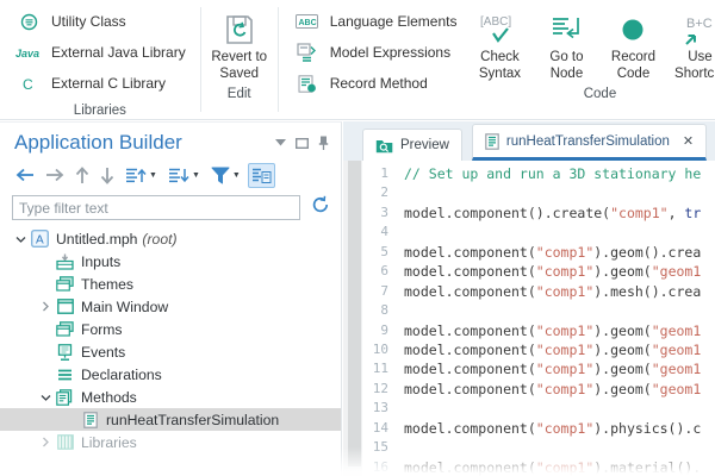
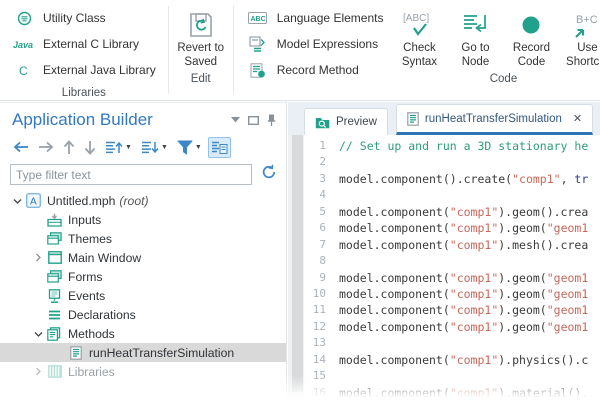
  Utility Class
  Java
- External Java Library
+ External C Library
  C
- External C Library
+ External Java Library
  Libraries
  Revert to Saved
  Edit
  Language Elements
  Model Expressions
  Record Method
  [ABC]
  Check Syntax
  Go to Node
  Record Code
  B+C
  Use Shortc
  Code
  Application Builder
  Type filter text
  A
  Untitled.mph
  (root)
  Inputs
  Themes
  Main Window
  Forms
  Events
  Declarations
  Methods
  runHeatTransferSimulation
  Libraries
  Preview
  runHeatTransferSimulation
  ✕
  1
  // Set up and run a 3D stationary he
  2
  3
  model.component().create(
  "comp1"
  ,
  tr
  4
  5
  model.component(
  "comp1"
  ).geom().crea
  6
  model.component(
  "comp1"
  ).geom(
  "geom1
  7
  model.component(
  "comp1"
  ).mesh().crea
  8
  9
  model.component(
  "comp1"
  ).geom(
  "geom1
  10
  model.component(
  "comp1"
  ).geom(
  "geom1
  11
  model.component(
  "comp1"
  ).geom(
  "geom1
  12
  model.component(
  "comp1"
  ).geom(
  "geom1
  13
  14
  model.component(
  "comp1"
  ).physics().c
